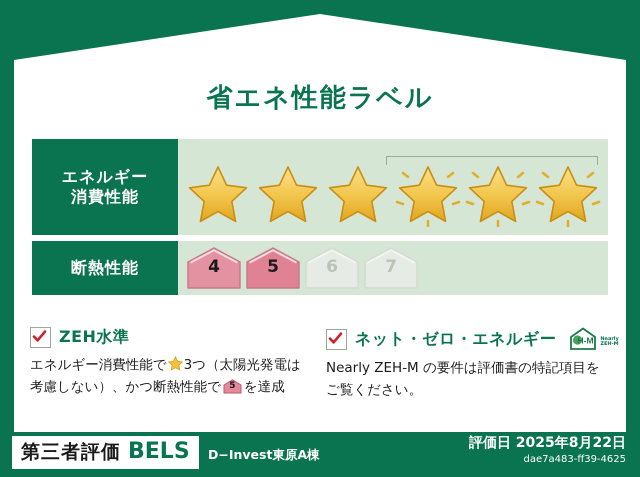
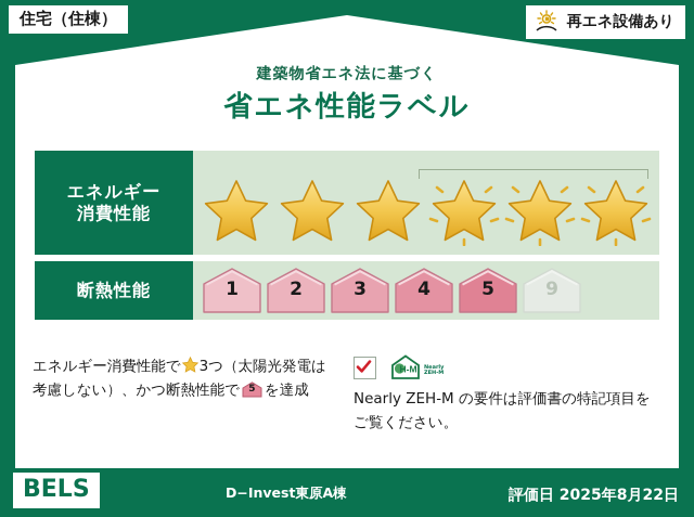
+ 住宅（住棟）
+ 再エネ設備あり
+ 建築物省エネ法に基づく
  省エネ性能ラベル
  エネルギー
  消費性能
  断熱性能
+ 1
+ 2
+ 3
  4
  5
- 6
+ 9
- 7
- ZEH水準
  エネルギー消費性能で 3つ（太陽光発電は考慮しない）、かつ断熱性能で
  5
  を達成
- ネット・ゼロ・エネルギー
  H-M
  Nearly ZEH-M の要件は評価書の特記項目をご覧ください。
- 第三者評価
  BELS
  D−Invest東原A棟
  評価日 2025年8月22日
- dae7a483-ff39-4625
